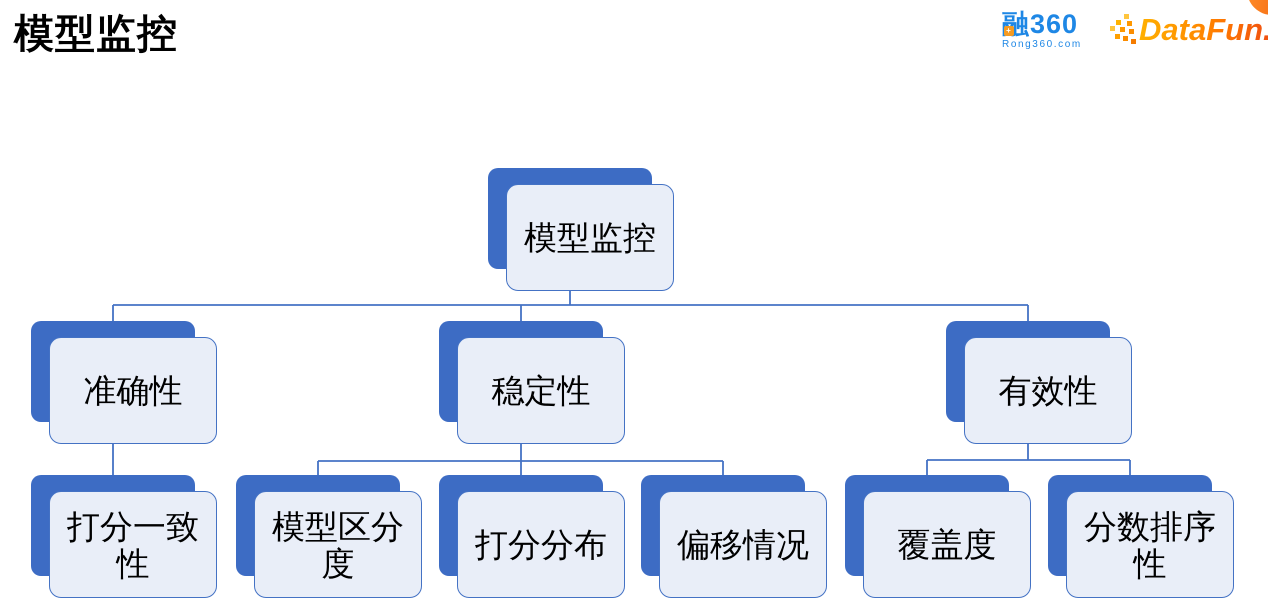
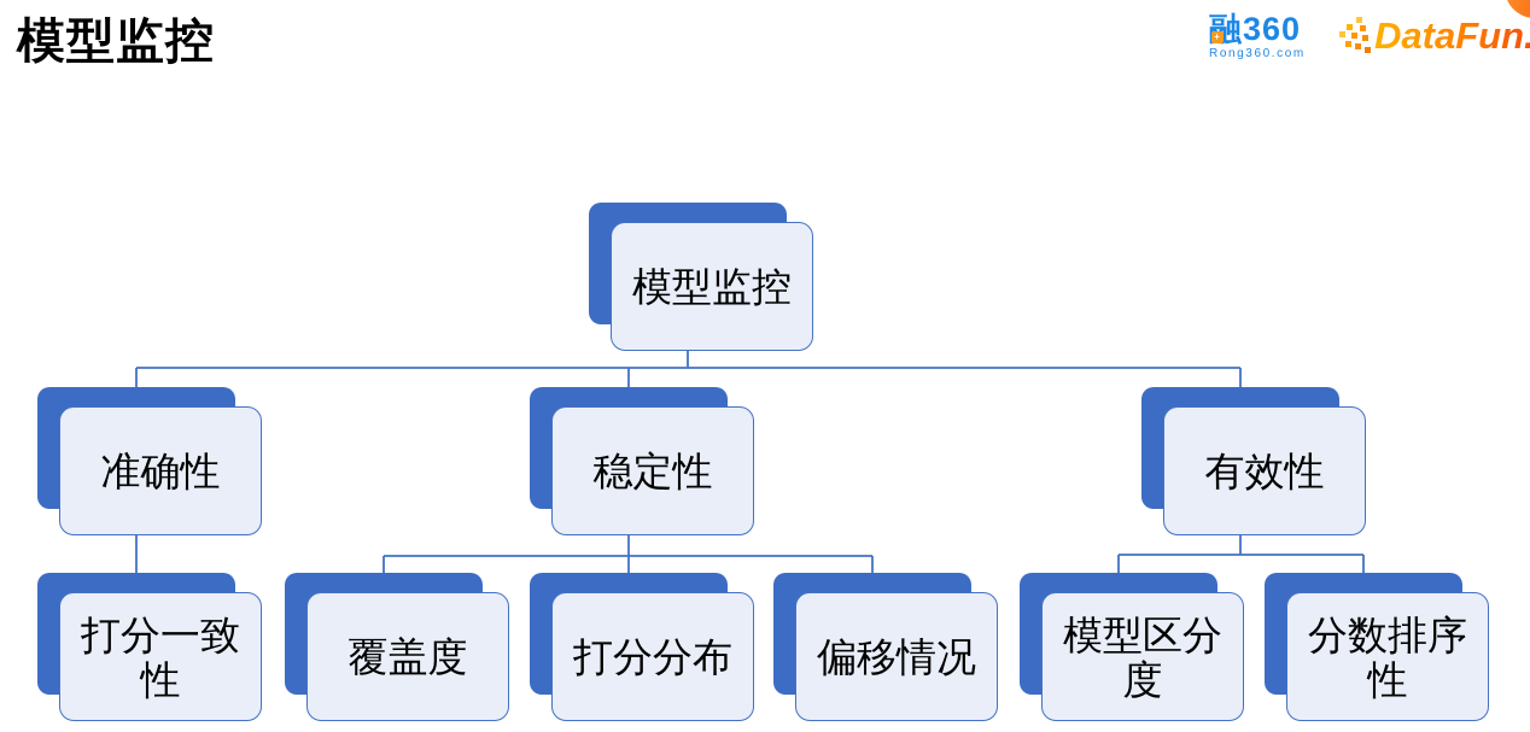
  模型监控
  融360
  +
  Rong360.com
  DataFun.
  模型监控
  准确性
  稳定性
  有效性
  打分一致性
- 模型区分度
+ 覆盖度
  打分分布
  偏移情况
- 覆盖度
+ 模型区分度
  分数排序性
